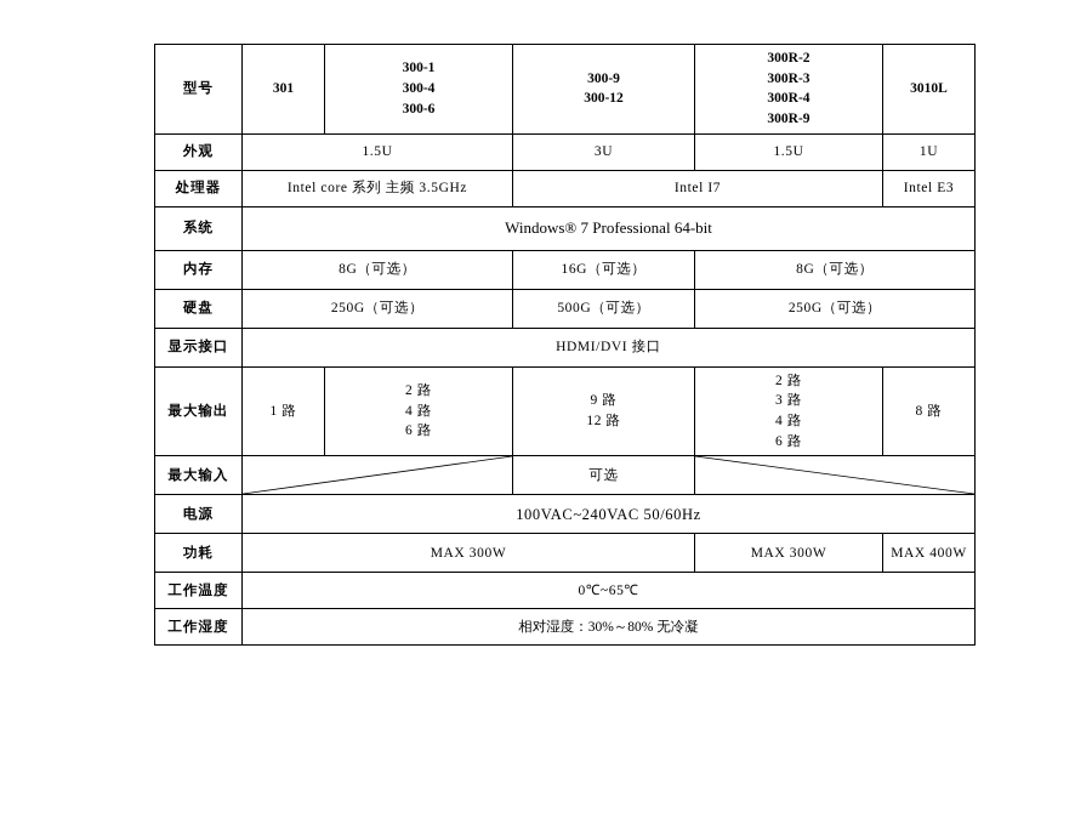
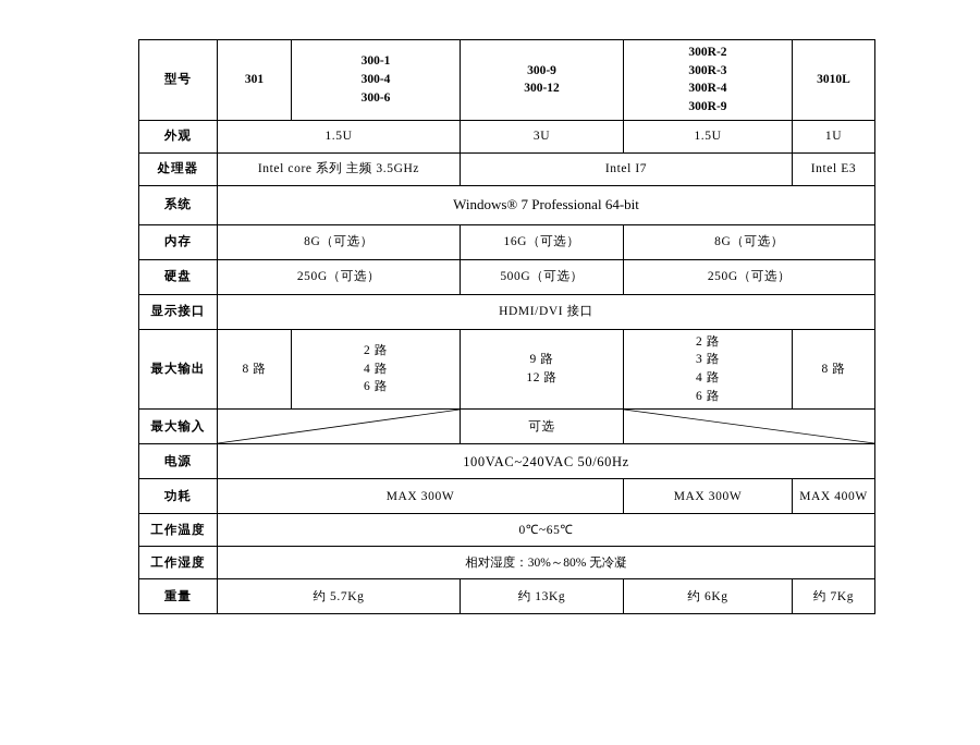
  型号	301	300-1 300-4 300-6	300-9 300-12	300R-2 300R-3 300R-4 300R-9	3010L
  外观	1.5U	3U	1.5U	1U
  处理器	Intel core 系列 主频 3.5GHz	Intel I7	Intel E3
  系统	Windows® 7 Professional 64-bit
  内存	8G（可选）	16G（可选）	8G（可选）
  硬盘	250G（可选）	500G（可选）	250G（可选）
  显示接口	HDMI/DVI 接口
- 最大输出	1 路	2 路 4 路 6 路	9 路 12 路	2 路 3 路 4 路 6 路	8 路
+ 最大输出	8 路	2 路 4 路 6 路	9 路 12 路	2 路 3 路 4 路 6 路	8 路
  最大输入		可选
  电源	100VAC~240VAC 50/60Hz
  功耗	MAX 300W	MAX 300W	MAX 400W
  工作温度	0℃~65℃
  工作湿度	相对湿度：30%～80% 无冷凝
+ 重量	约 5.7Kg	约 13Kg	约 6Kg	约 7Kg
